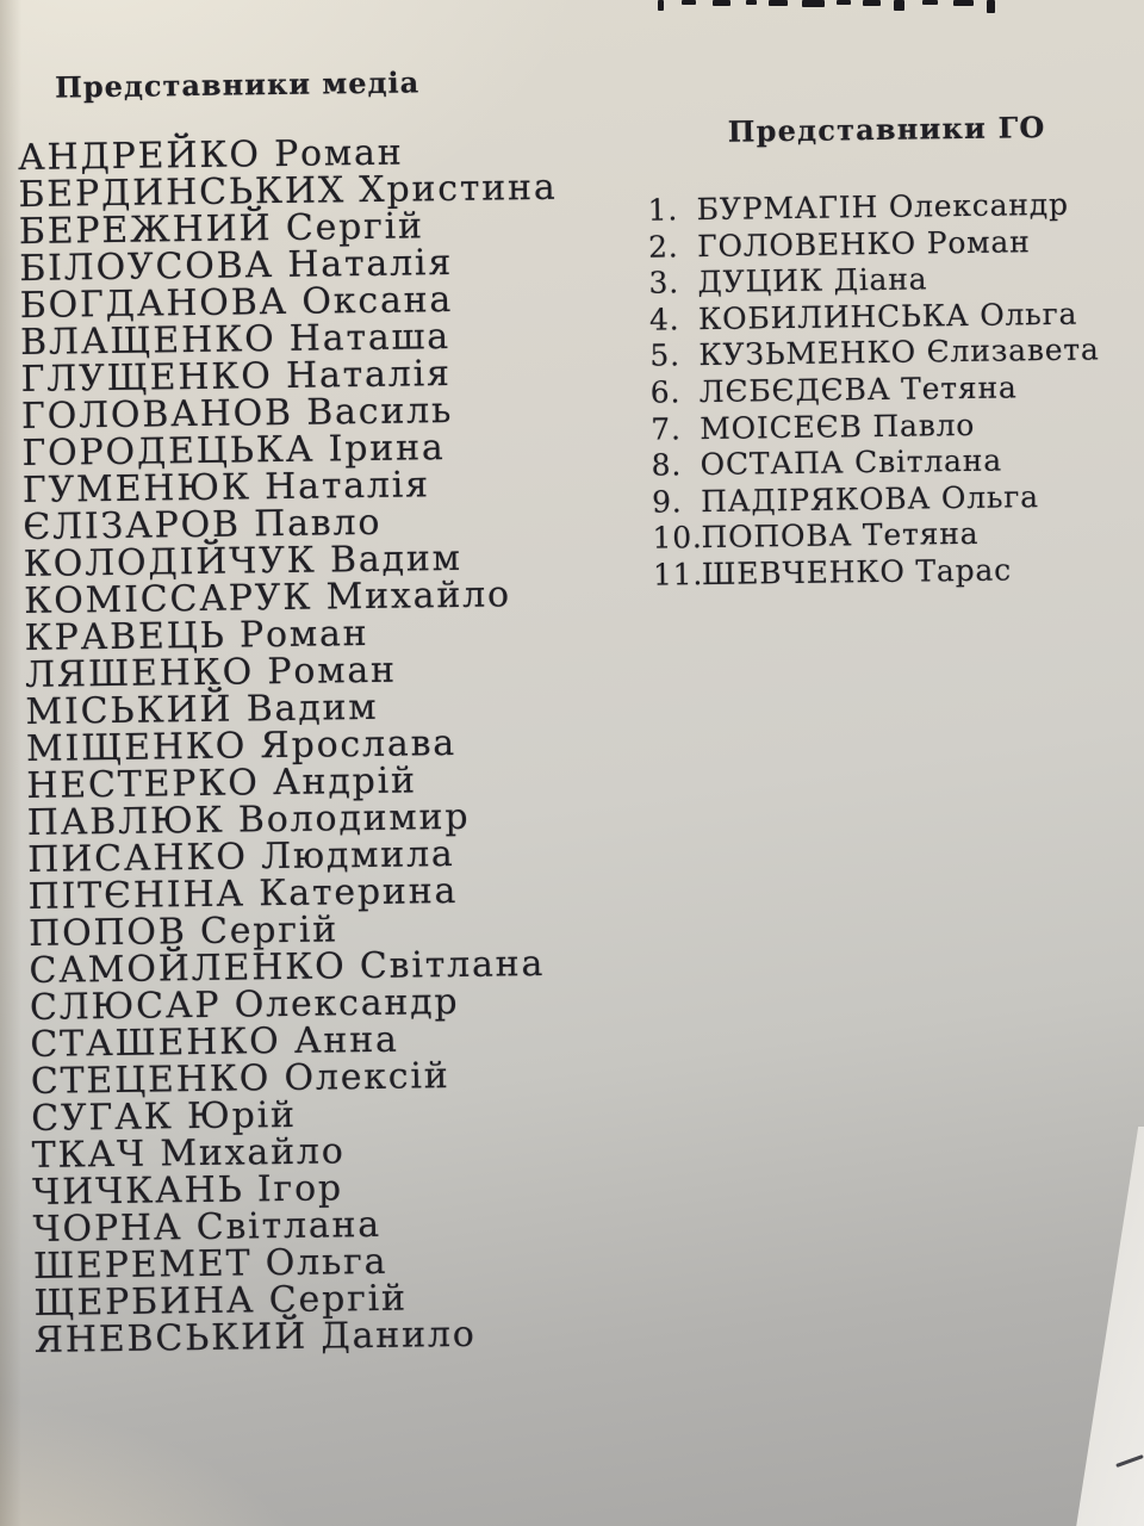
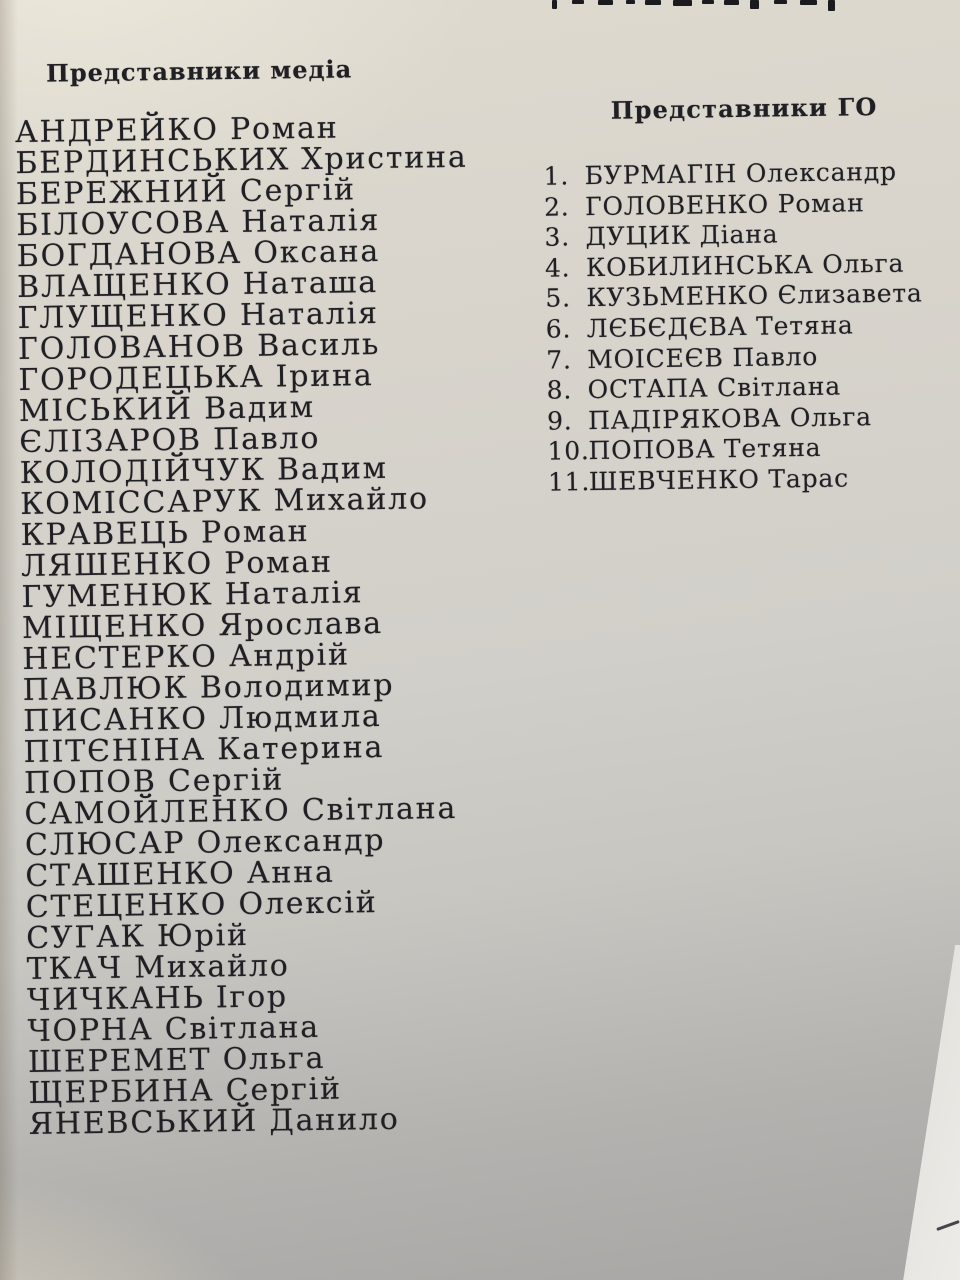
  Представники медіа
  АНДРЕЙКО Роман
  БЕРДИНСЬКИХ Христина
  БЕРЕЖНИЙ Сергій
  БІЛОУСОВА Наталія
  БОГДАНОВА Оксана
  ВЛАЩЕНКО Наташа
  ГЛУЩЕНКО Наталія
  ГОЛОВАНОВ Василь
  ГОРОДЕЦЬКА Ірина
- ГУМЕНЮК Наталія
+ МІСЬКИЙ Вадим
  ЄЛІЗАРОВ Павло
  КОЛОДІЙЧУК Вадим
  КОМІССАРУК Михайло
  КРАВЕЦЬ Роман
  ЛЯШЕНКО Роман
- МІСЬКИЙ Вадим
+ ГУМЕНЮК Наталія
  МІЩЕНКО Ярослава
  НЕСТЕРКО Андрій
  ПАВЛЮК Володимир
  ПИСАНКО Людмила
  ПІТЄНІНА Катерина
  ПОПОВ Сергій
  САМОЙЛЕНКО Світлана
  СЛЮСАР Олександр
  СТАШЕНКО Анна
  СТЕЦЕНКО Олексій
  СУГАК Юрій
  ТКАЧ Михайло
  ЧИЧКАНЬ Ігор
  ЧОРНА Світлана
  ШЕРЕМЕТ Ольга
  ЩЕРБИНА Сергій
  ЯНЕВСЬКИЙ Данило
  Представники ГО
  1.
  БУРМАГІН Олександр
  2.
  ГОЛОВЕНКО Роман
  3.
  ДУЦИК Діана
  4.
  КОБИЛИНСЬКА Ольга
  5.
  КУЗЬМЕНКО Єлизавета
  6.
  ЛЄБЄДЄВА Тетяна
  7.
  МОІСЕЄВ Павло
  8.
  ОСТАПА Світлана
  9.
  ПАДІРЯКОВА Ольга
  10.
  ПОПОВА Тетяна
  11.
  ШЕВЧЕНКО Тарас
